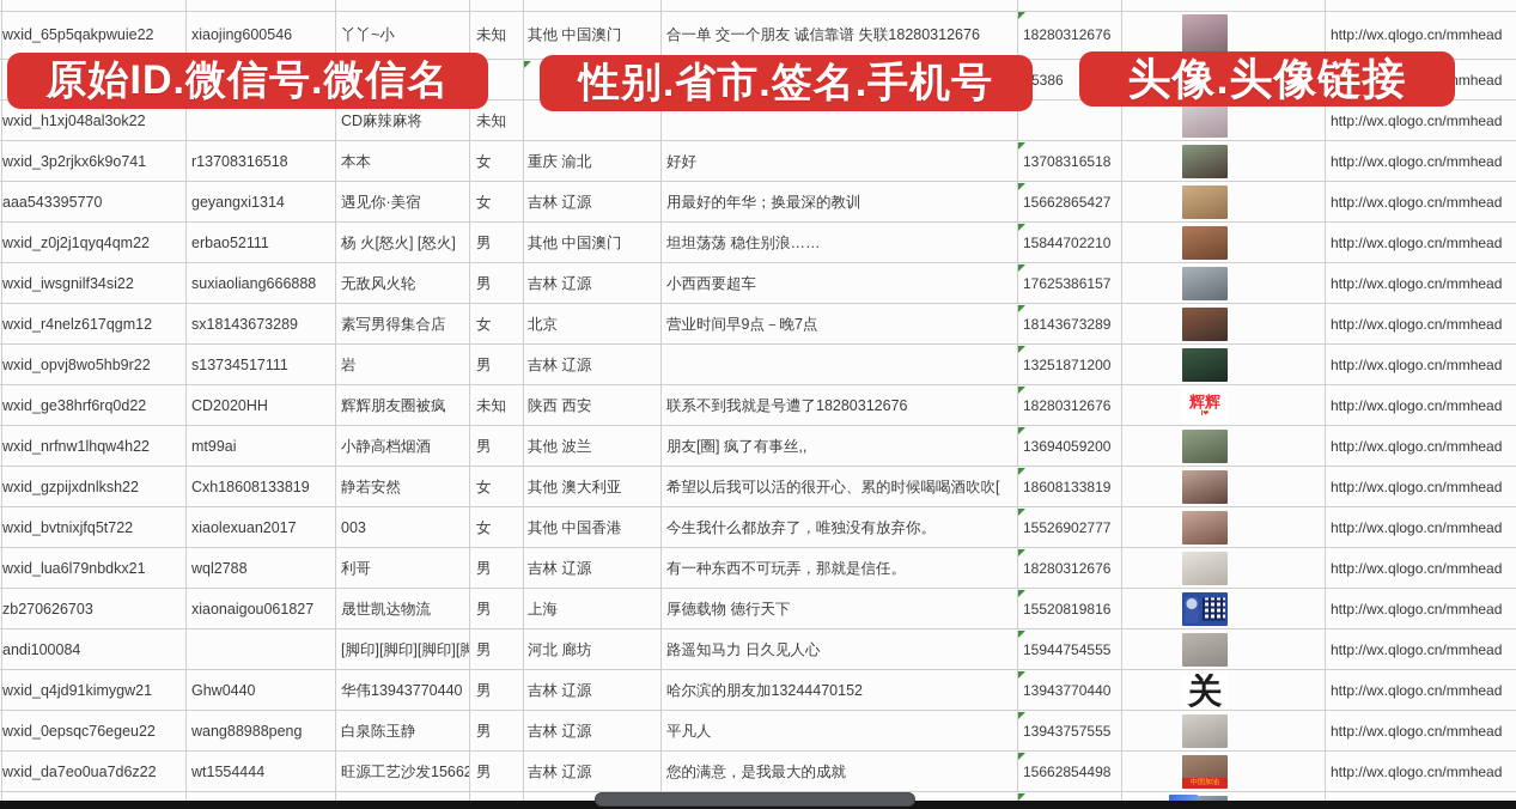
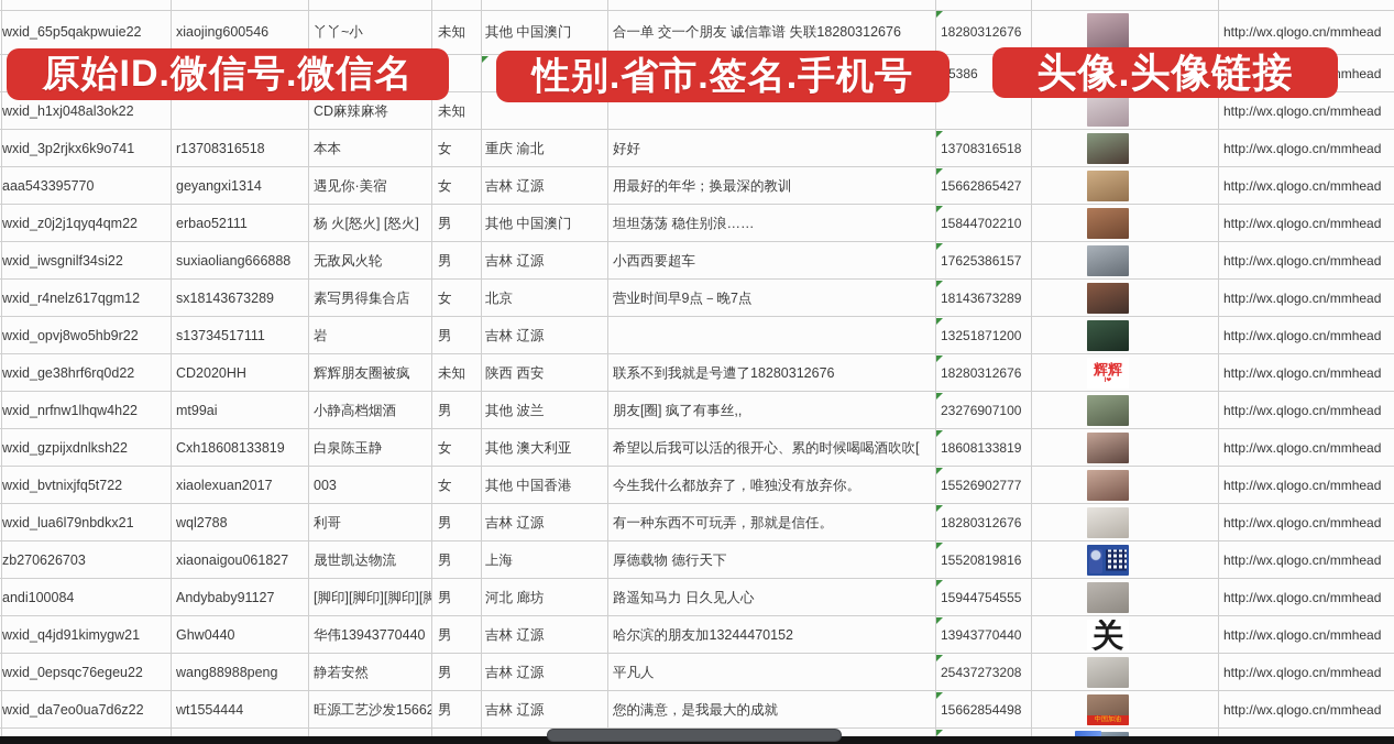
  wxid_65p5qakpwuie22
  xiaojing600546
  丫丫~小
  未知
  其他 中国澳门
  合一单 交一个朋友 诚信靠谱 失联18280312676
  18280312676
  http://wx.qlogo.cn/mmhead
  5386
  wxid_h1xj048al3ok22
  CD麻辣麻将
  未知
  http://wx.qlogo.cn/mmhead
  wxid_3p2rjkx6k9o741
  r13708316518
  本本
  女
  重庆 渝北
  好好
  13708316518
  http://wx.qlogo.cn/mmhead
  aaa543395770
  geyangxi1314
  遇见你·美宿
  女
  吉林 辽源
  用最好的年华；换最深的教训
  15662865427
  http://wx.qlogo.cn/mmhead
  wxid_z0j2j1qyq4qm22
  erbao52111
  杨 火[怒火] [怒火]
  男
  其他 中国澳门
  坦坦荡荡 稳住别浪……
  15844702210
  http://wx.qlogo.cn/mmhead
  wxid_iwsgnilf34si22
  suxiaoliang666888
  无敌风火轮
  男
  吉林 辽源
  小西西要超车
  17625386157
  http://wx.qlogo.cn/mmhead
  wxid_r4nelz617qgm12
  sx18143673289
  素写男得集合店
  女
  北京
  营业时间早9点－晚7点
  18143673289
  http://wx.qlogo.cn/mmhead
  wxid_opvj8wo5hb9r22
  s13734517111
  岩
  男
  吉林 辽源
  13251871200
  http://wx.qlogo.cn/mmhead
  wxid_ge38hrf6rq0d22
  CD2020HH
  辉辉朋友圈被疯
  未知
  陕西 西安
  联系不到我就是号遭了18280312676
  18280312676
  辉辉
  http://wx.qlogo.cn/mmhead
  wxid_nrfnw1lhqw4h22
  mt99ai
  小静高档烟酒
  男
  其他 波兰
  朋友[圈] 疯了有事丝,,
- 13694059200
+ 23276907100
  http://wx.qlogo.cn/mmhead
  wxid_gzpijxdnlksh22
  Cxh18608133819
- 静若安然
+ 白泉陈玉静
  女
  其他 澳大利亚
  希望以后我可以活的很开心、累的时候喝喝酒吹吹[
  18608133819
  http://wx.qlogo.cn/mmhead
  wxid_bvtnixjfq5t722
  xiaolexuan2017
  003
  女
  其他 中国香港
  今生我什么都放弃了，唯独没有放弃你。
  15526902777
  http://wx.qlogo.cn/mmhead
  wxid_lua6l79nbdkx21
  wql2788
  利哥
  男
  吉林 辽源
  有一种东西不可玩弄，那就是信任。
  18280312676
  http://wx.qlogo.cn/mmhead
  zb270626703
  xiaonaigou061827
  晟世凯达物流
  男
  上海
  厚德载物 德行天下
  15520819816
  http://wx.qlogo.cn/mmhead
  andi100084
+ Andybaby91127
  [脚印][脚印][脚印][脚
  男
  河北 廊坊
  路遥知马力 日久见人心
  15944754555
  http://wx.qlogo.cn/mmhead
  wxid_q4jd91kimygw21
  Ghw0440
  华伟13943770440
  男
  吉林 辽源
  哈尔滨的朋友加13244470152
  13943770440
  关
  http://wx.qlogo.cn/mmhead
  wxid_0epsqc76egeu22
  wang88988peng
- 白泉陈玉静
+ 静若安然
  男
  吉林 辽源
  平凡人
- 13943757555
+ 25437273208
  http://wx.qlogo.cn/mmhead
  wxid_da7eo0ua7d6z22
  wt1554444
  旺源工艺沙发15662
  男
  吉林 辽源
  您的满意，是我最大的成就
  15662854498
  http://wx.qlogo.cn/mmhead
  原始ID.微信号.微信名
  性别.省市.签名.手机号
  头像.头像链接
